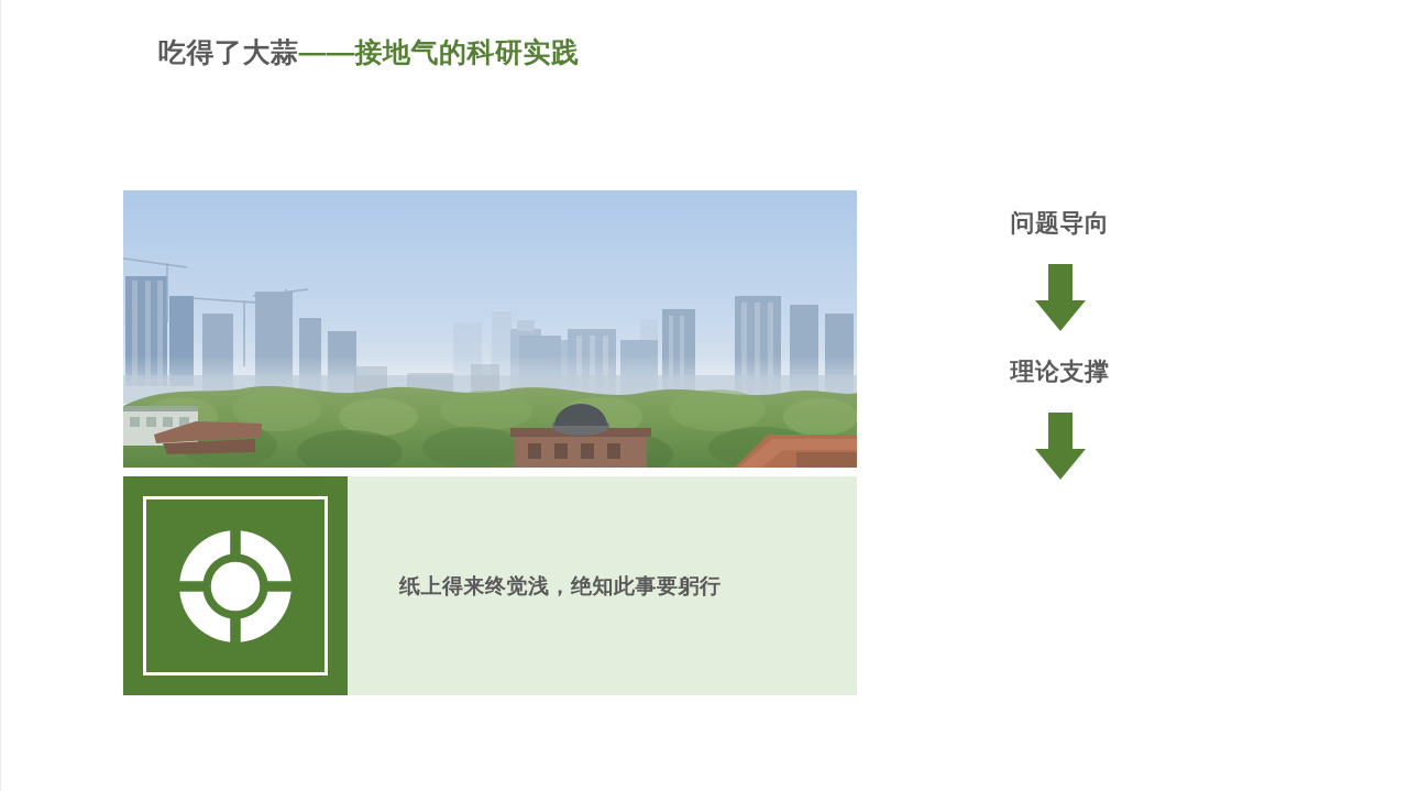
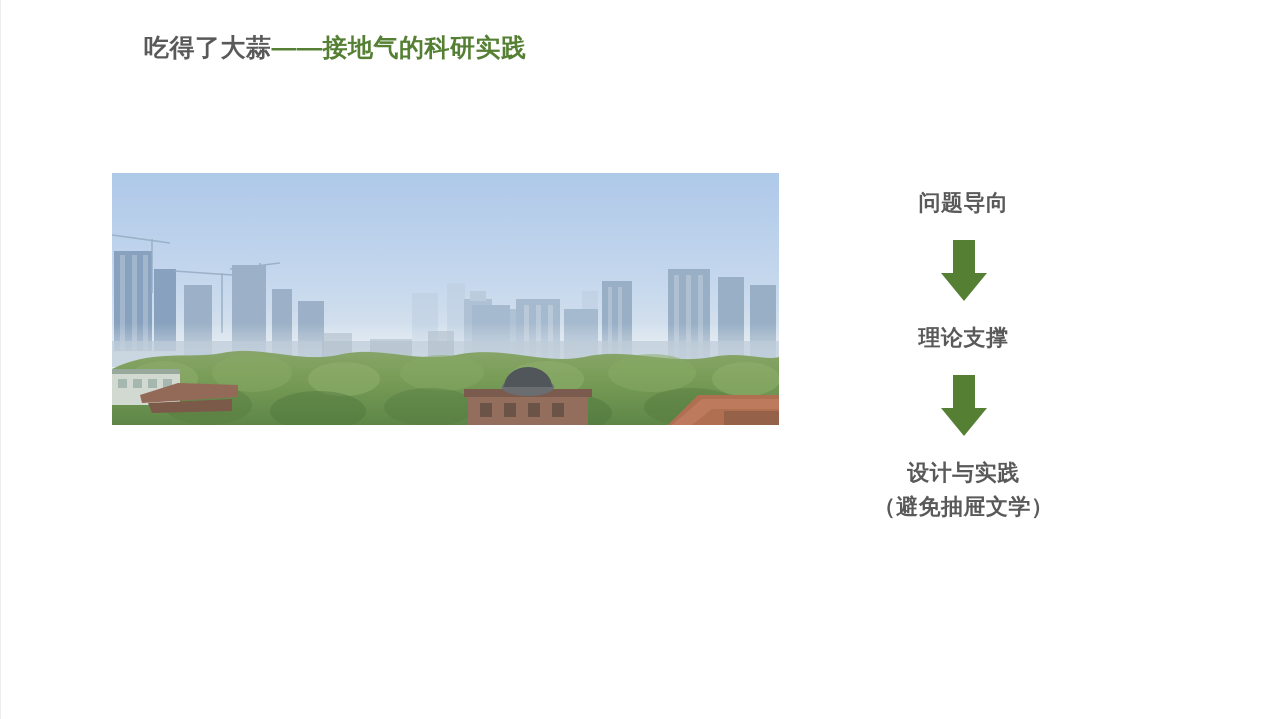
  吃得了大蒜——接地气的科研实践
- 纸上得来终觉浅，绝知此事要躬行
  问题导向
  理论支撑
+ 设计与实践
+ （避免抽屉文学）
